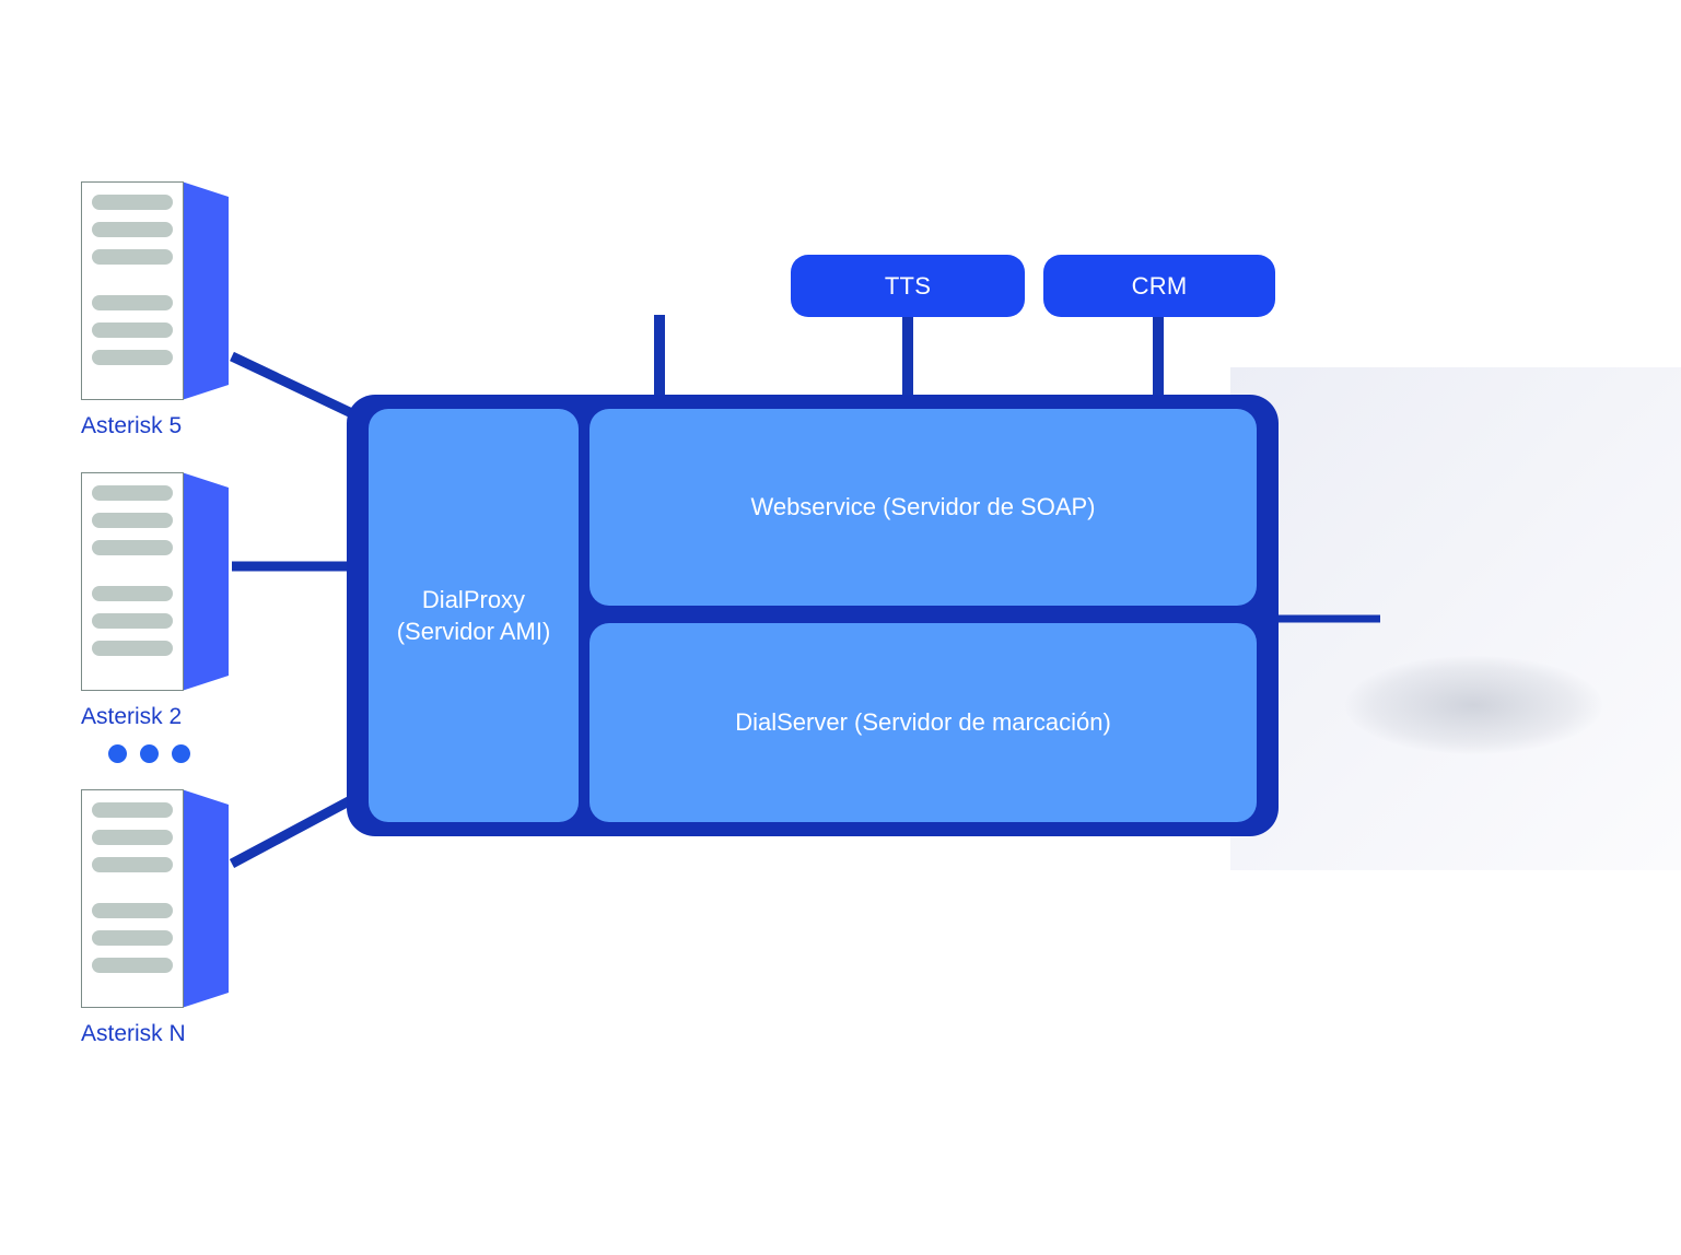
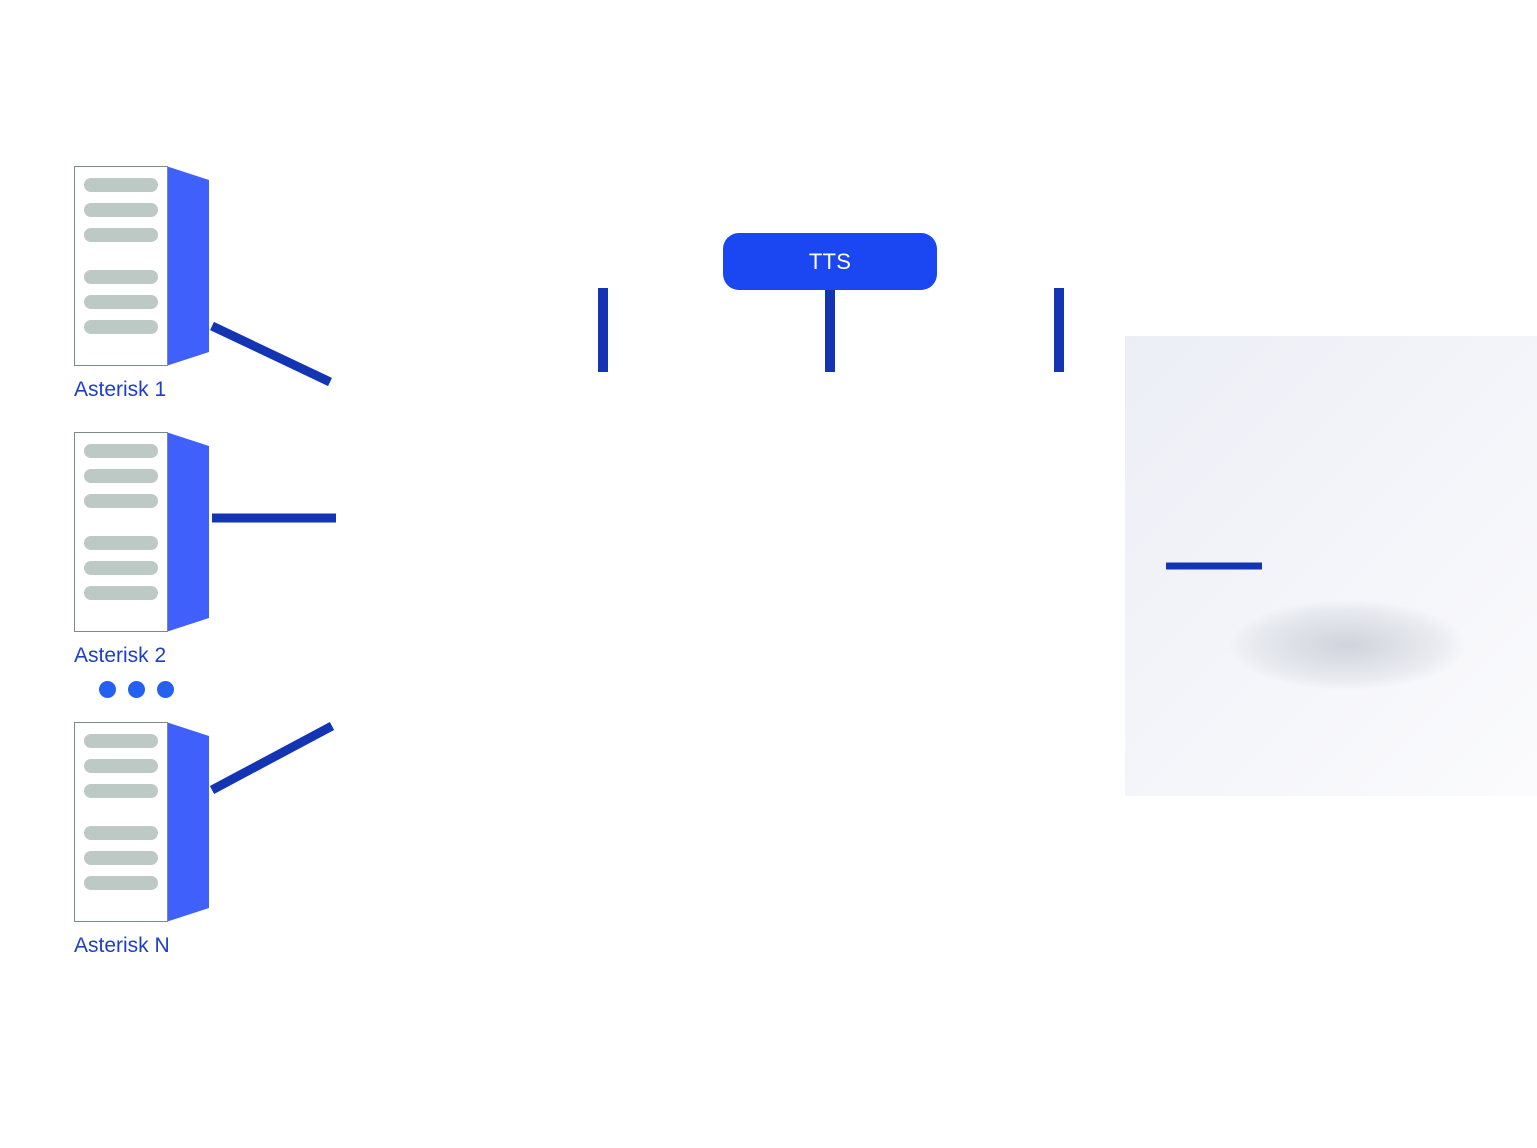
- Asterisk 5
+ Asterisk 1
  Asterisk 2
  Asterisk N
  TTS
- CRM
- DialProxy
- (Servidor AMI)
- Webservice (Servidor de SOAP)
- DialServer (Servidor de marcación)
